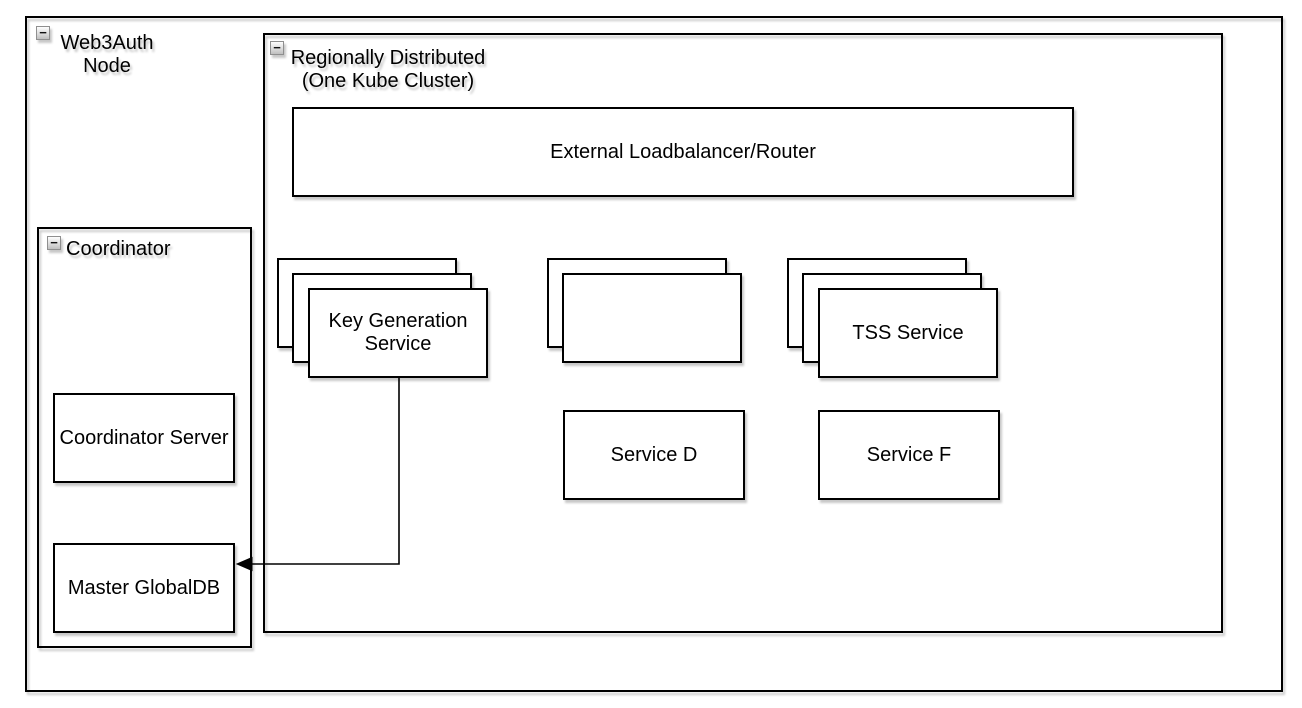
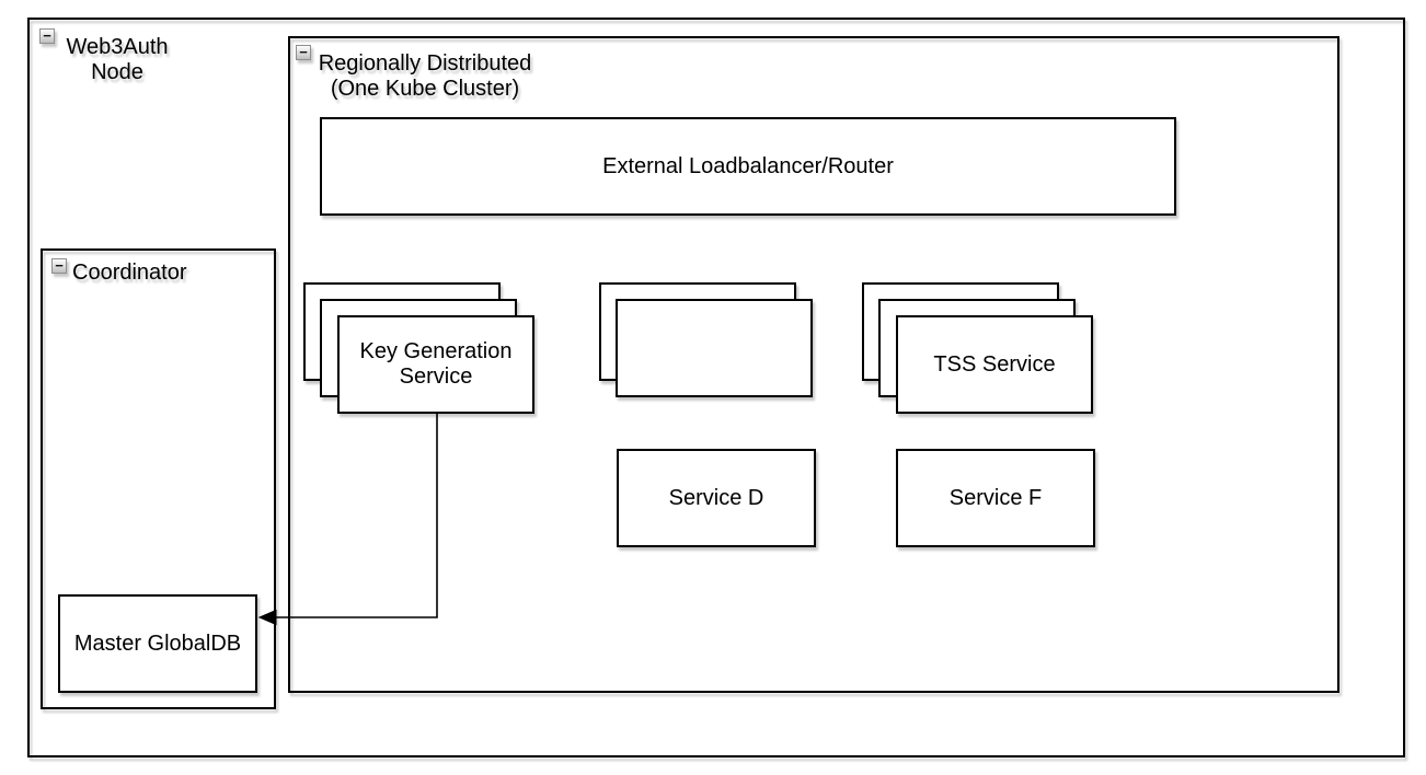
  −
  Web3Auth
  Node
  −
  Regionally Distributed
  (One Kube Cluster)
  −
  Coordinator
  External Loadbalancer/Router
  Key Generation
  Service
  TSS Service
  Service D
  Service F
- Coordinator Server
  Master GlobalDB
